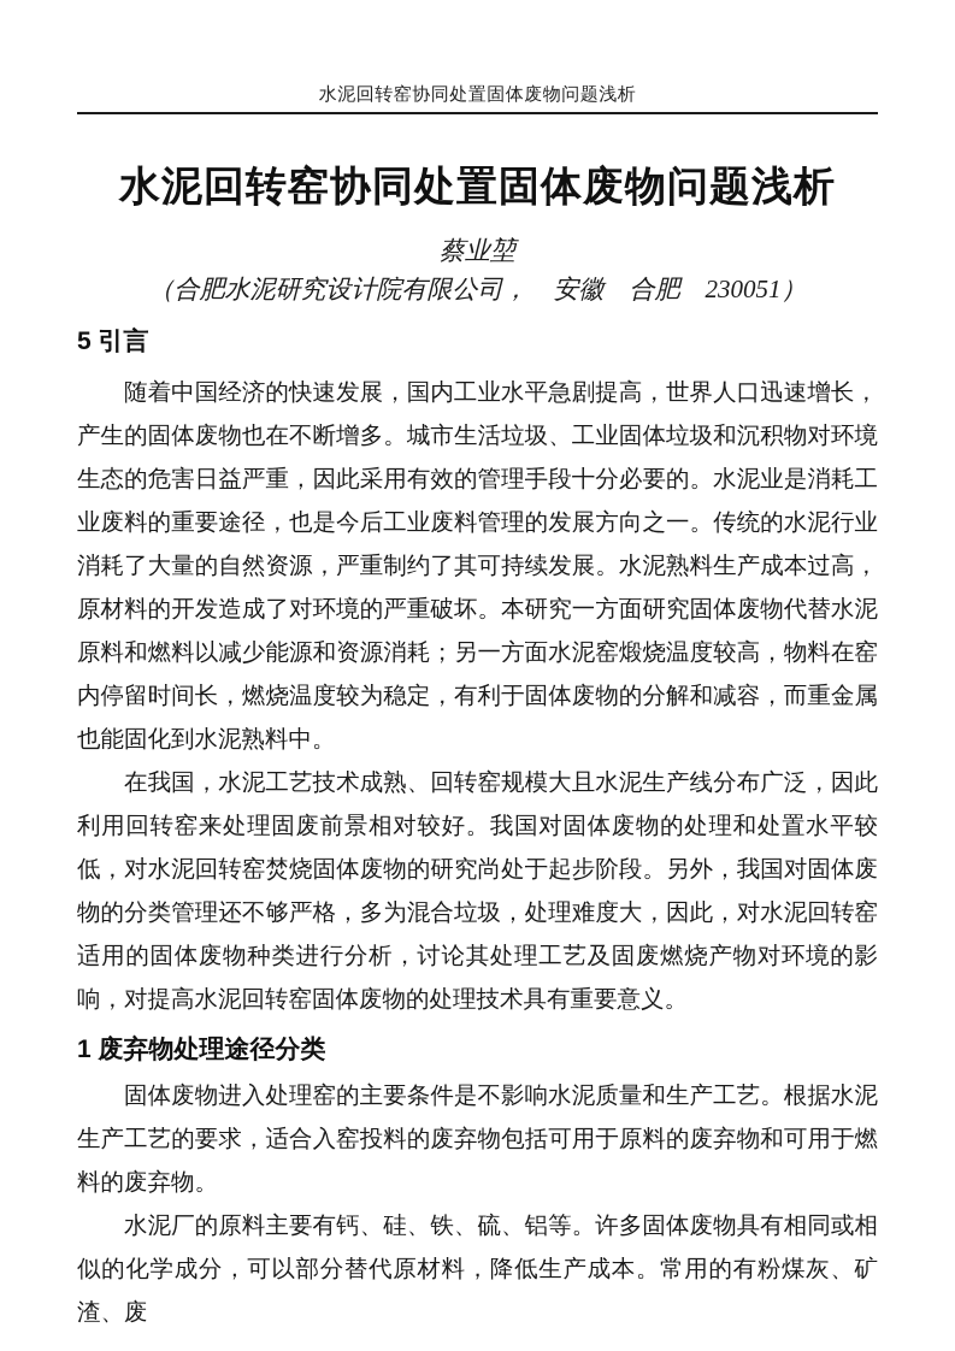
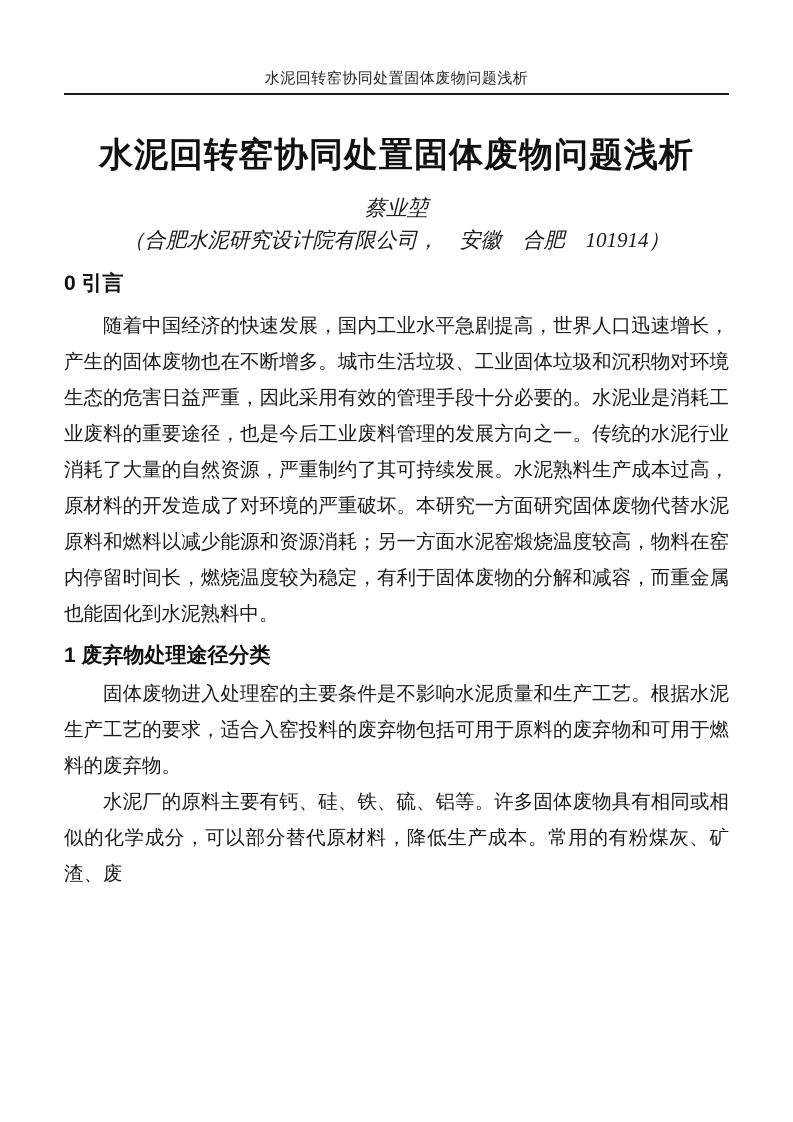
  水泥回转窑协同处置固体废物问题浅析
  水泥回转窑协同处置固体废物问题浅析
  蔡业堃
- （合肥水泥研究设计院有限公司， 安徽 合肥 230051）
+ （合肥水泥研究设计院有限公司， 安徽 合肥 101914）
- 5 引言
+ 0 引言
  随着中国经济的快速发展，国内工业水平急剧提高，世界人口迅速增长，产生的固体废物也在不断增多。城市生活垃圾、工业固体垃圾和沉积物对环境生态的危害日益严重，因此采用有效的管理手段十分必要的。水泥业是消耗工业废料的重要途径，也是今后工业废料管理的发展方向之一。传统的水泥行业消耗了大量的自然资源，严重制约了其可持续发展。水泥熟料生产成本过高，原材料的开发造成了对环境的严重破坏。本研究一方面研究固体废物代替水泥原料和燃料以减少能源和资源消耗；另一方面水泥窑煅烧温度较高，物料在窑内停留时间长，燃烧温度较为稳定，有利于固体废物的分解和减容，而重金属也能固化到水泥熟料中。
- 在我国，水泥工艺技术成熟、回转窑规模大且水泥生产线分布广泛，因此利用回转窑来处理固废前景相对较好。我国对固体废物的处理和处置水平较低，对水泥回转窑焚烧固体废物的研究尚处于起步阶段。另外，我国对固体废物的分类管理还不够严格，多为混合垃圾，处理难度大，因此，对水泥回转窑适用的固体废物种类进行分析，讨论其处理工艺及固废燃烧产物对环境的影响，对提高水泥回转窑固体废物的处理技术具有重要意义。
  1 废弃物处理途径分类
  固体废物进入处理窑的主要条件是不影响水泥质量和生产工艺。根据水泥生产工艺的要求，适合入窑投料的废弃物包括可用于原料的废弃物和可用于燃料的废弃物。
  水泥厂的原料主要有钙、硅、铁、硫、铝等。许多固体废物具有相同或相似的化学成分，可以部分替代原材料，降低生产成本。常用的有粉煤灰、矿渣、废
